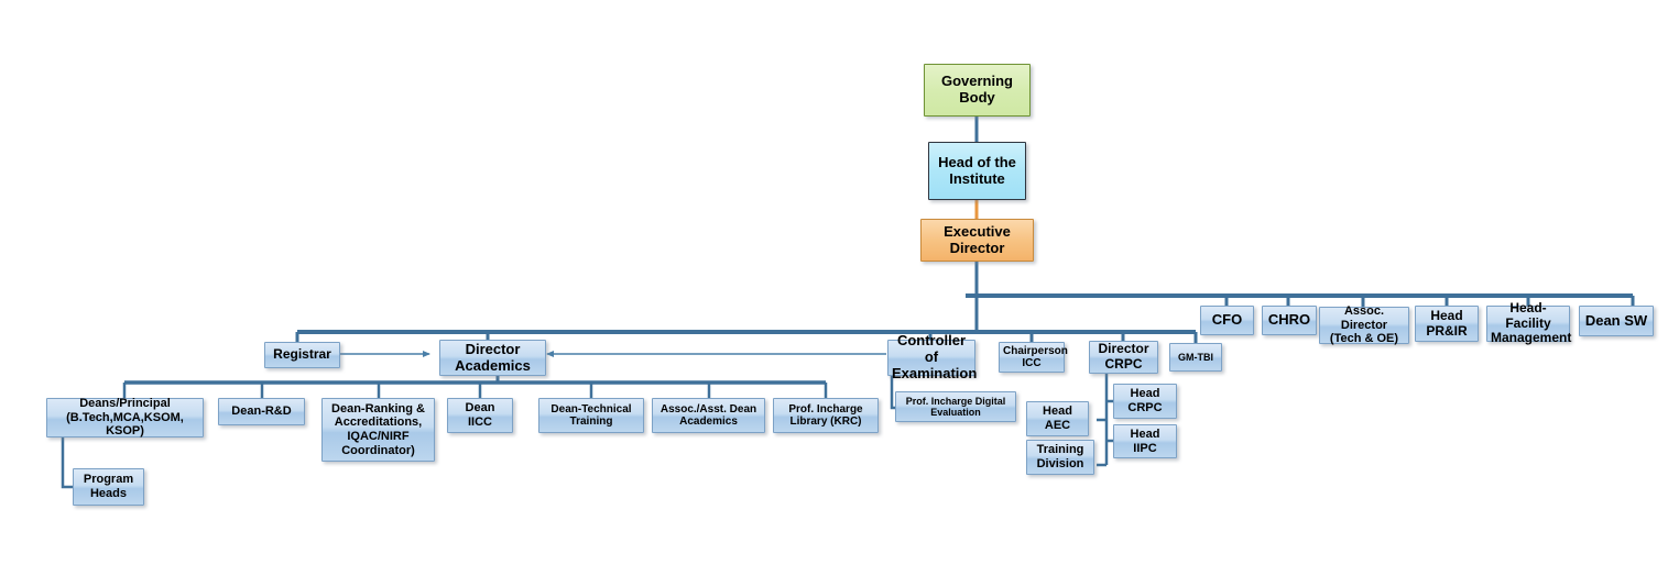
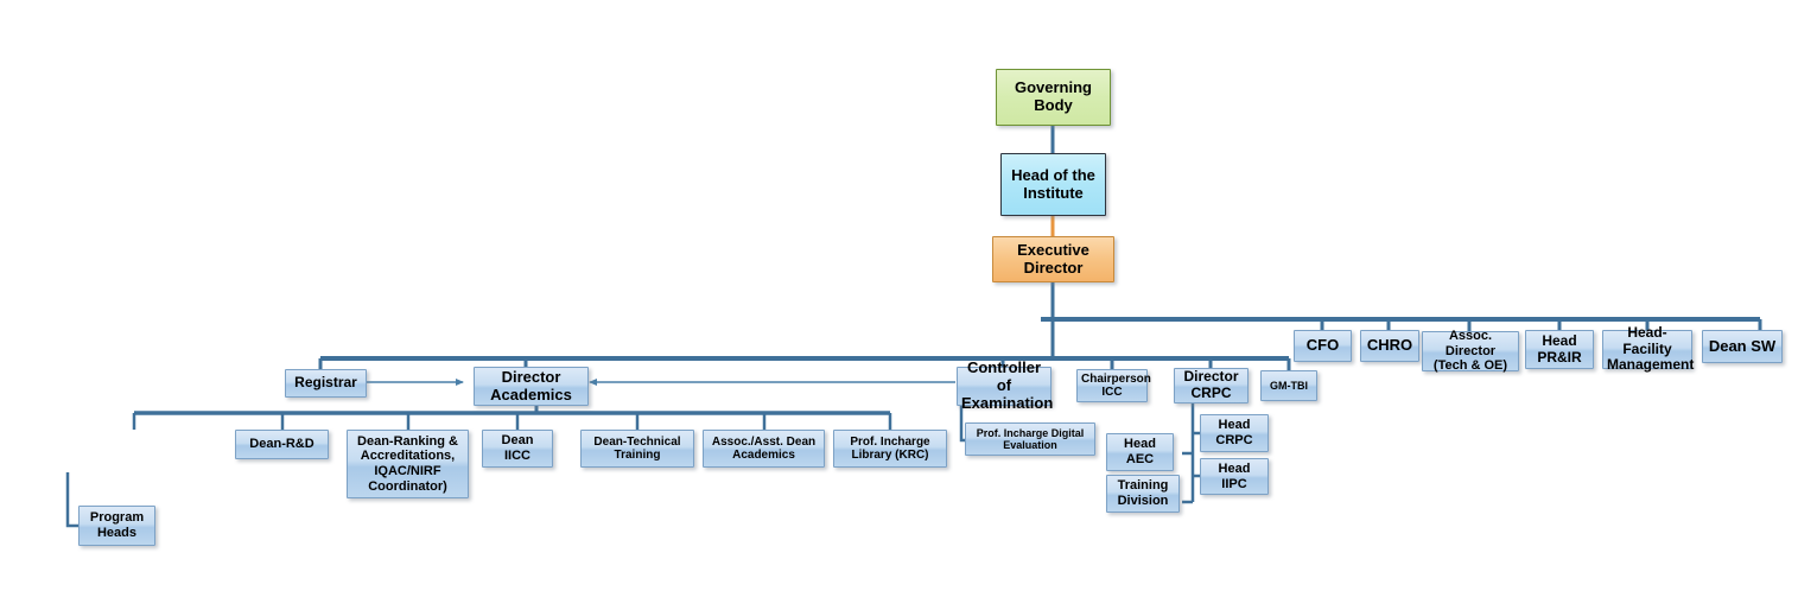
  Governing Body
  Head of the
  Institute
  Executive
  Director
  CFO
  CHRO
  Assoc. Director
  (Tech & OE)
  Head
  PR&IR
  Head-Facility
  Management
  Dean SW
  Registrar
  Director
  Academics
  Controller of
  Examination
  Chairperson
  ICC
  Director
  CRPC
  GM-TBI
  Prof. Incharge Digital
  Evaluation
  Head
  AEC
  Training
  Division
  Head
  CRPC
  Head
  IIPC
- Deans/Principal
- (B.Tech,MCA,KSOM, KSOP)
  Program
  Heads
  Dean-R&D
  Dean-Ranking &
  Accreditations,
  IQAC/NIRF
  Coordinator)
  Dean
  IICC
  Dean-Technical
  Training
  Assoc./Asst. Dean
  Academics
  Prof. Incharge
  Library (KRC)
